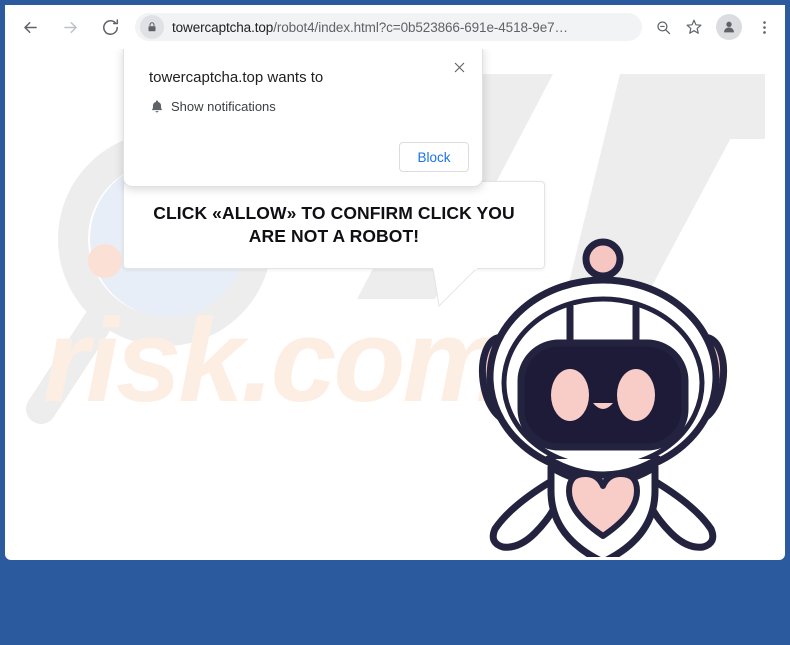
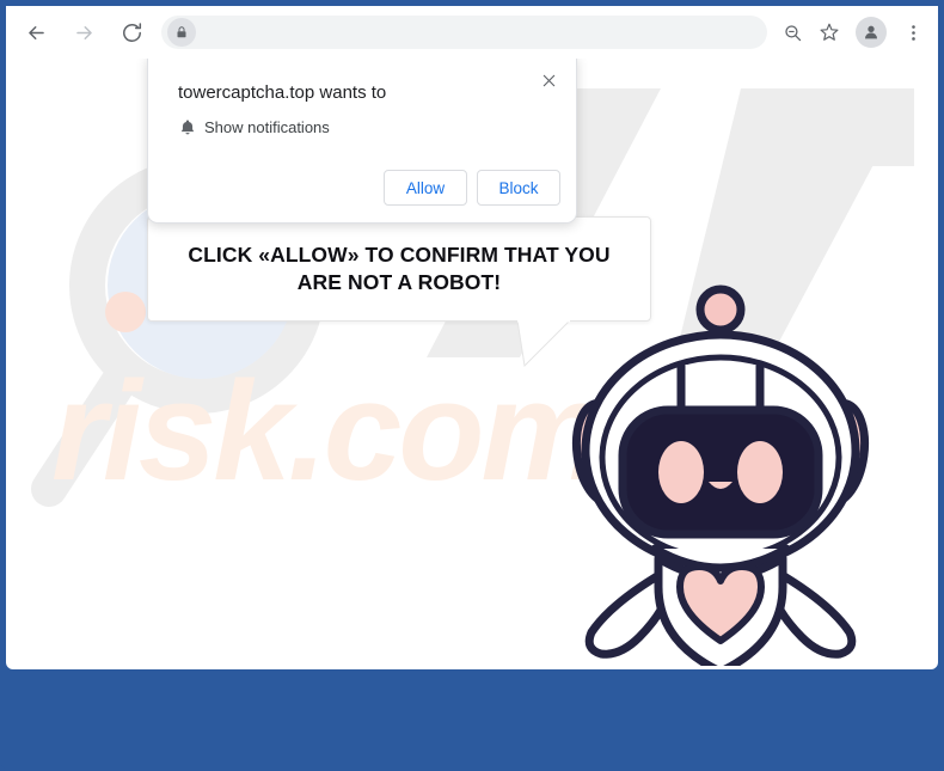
- towercaptcha.top/robot4/index.html?c=0b523866-691e-4518-9e7…
  risk.com
  towercaptcha.top wants to
  Show notifications
+ Allow
  Block
- CLICK «ALLOW» TO CONFIRM CLICK YOU ARE NOT A ROBOT!
+ CLICK «ALLOW» TO CONFIRM THAT YOU ARE NOT A ROBOT!
